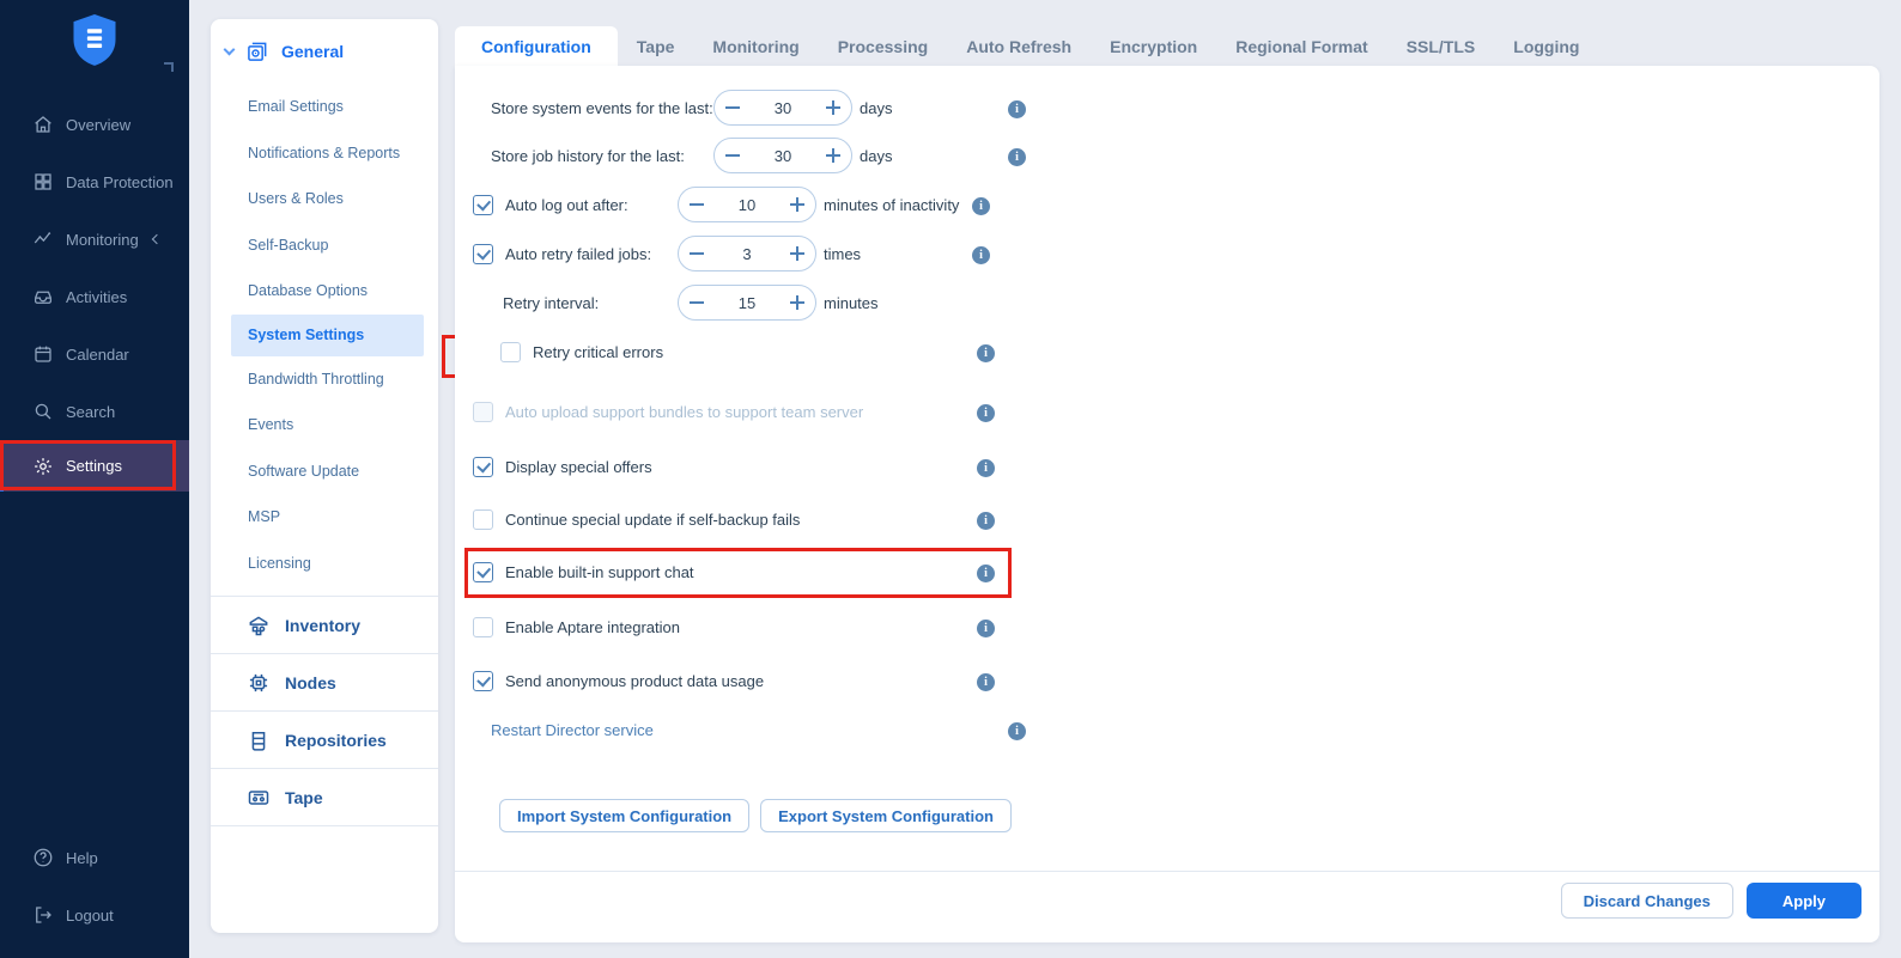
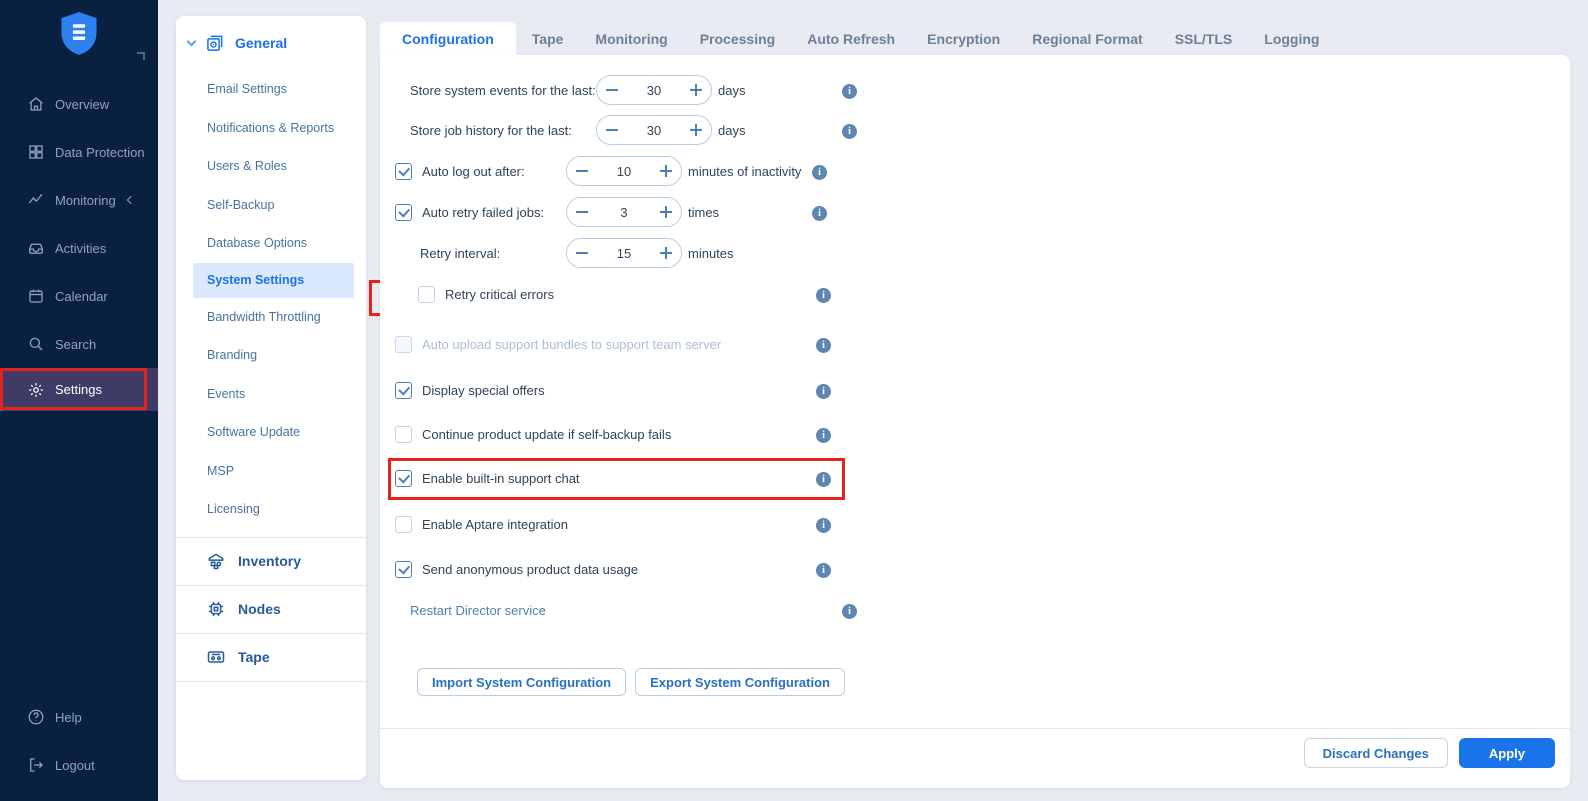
  Overview
  Data Protection
  Monitoring
  Activities
  Calendar
  Search
  Settings
  Help
  Logout
  General
  Email Settings
  Notifications & Reports
  Users & Roles
  Self-Backup
  Database Options
  System Settings
  Bandwidth Throttling
+ Branding
  Events
  Software Update
  MSP
  Licensing
  Inventory
  Nodes
- Repositories
  Tape
  Configuration
  Tape
  Monitoring
  Processing
  Auto Refresh
  Encryption
  Regional Format
  SSL/TLS
  Logging
  Store system events for the last:
  30
  days
  Store job history for the last:
  30
  days
  Auto log out after:
  10
  minutes of inactivity
  Auto retry failed jobs:
  3
  times
  Retry interval:
  15
  minutes
  Retry critical errors
  Auto upload support bundles to support team server
  Display special offers
- Continue special update if self-backup fails
+ Continue product update if self-backup fails
  Enable built-in support chat
  Enable Aptare integration
  Send anonymous product data usage
  Restart Director service
  Import System Configuration
  Export System Configuration
  Discard Changes
  Apply
